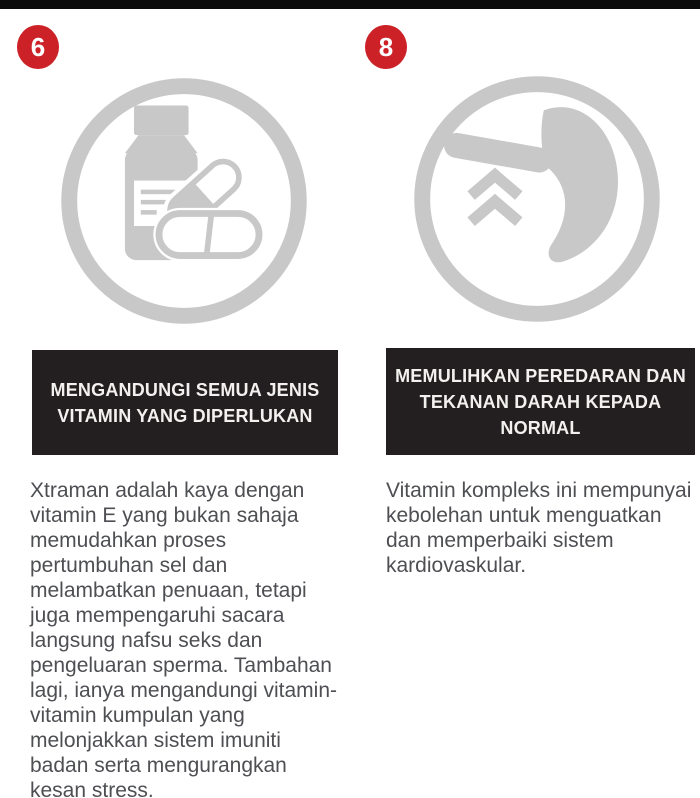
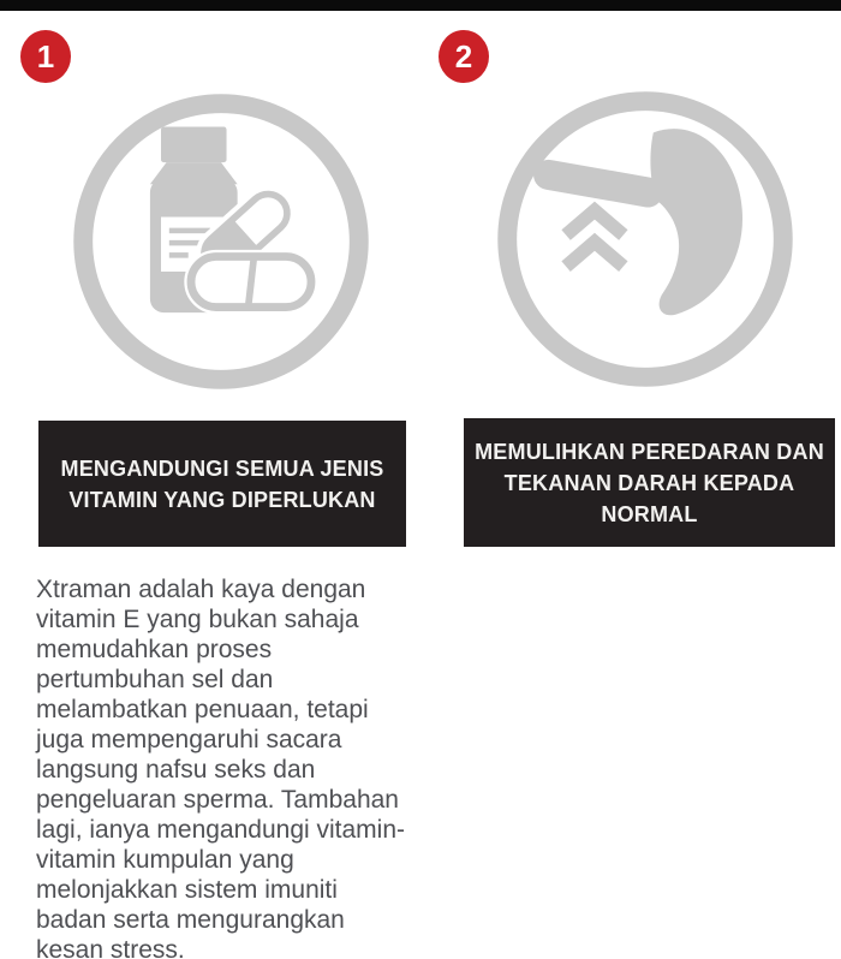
- 6
+ 1
  MENGANDUNGI SEMUA JENIS
  VITAMIN YANG DIPERLUKAN
  Xtraman adalah kaya dengan
  vitamin E yang bukan sahaja
  memudahkan proses
  pertumbuhan sel dan
  melambatkan penuaan, tetapi
  juga mempengaruhi sacara
  langsung nafsu seks dan
  pengeluaran sperma. Tambahan
  lagi, ianya mengandungi vitamin-
  vitamin kumpulan yang
  melonjakkan sistem imuniti
  badan serta mengurangkan
  kesan stress.
- 8
+ 2
  MEMULIHKAN PEREDARAN DAN
  TEKANAN DARAH KEPADA
  NORMAL
- Vitamin kompleks ini mempunyai
- kebolehan untuk menguatkan
- dan memperbaiki sistem
- kardiovaskular.
